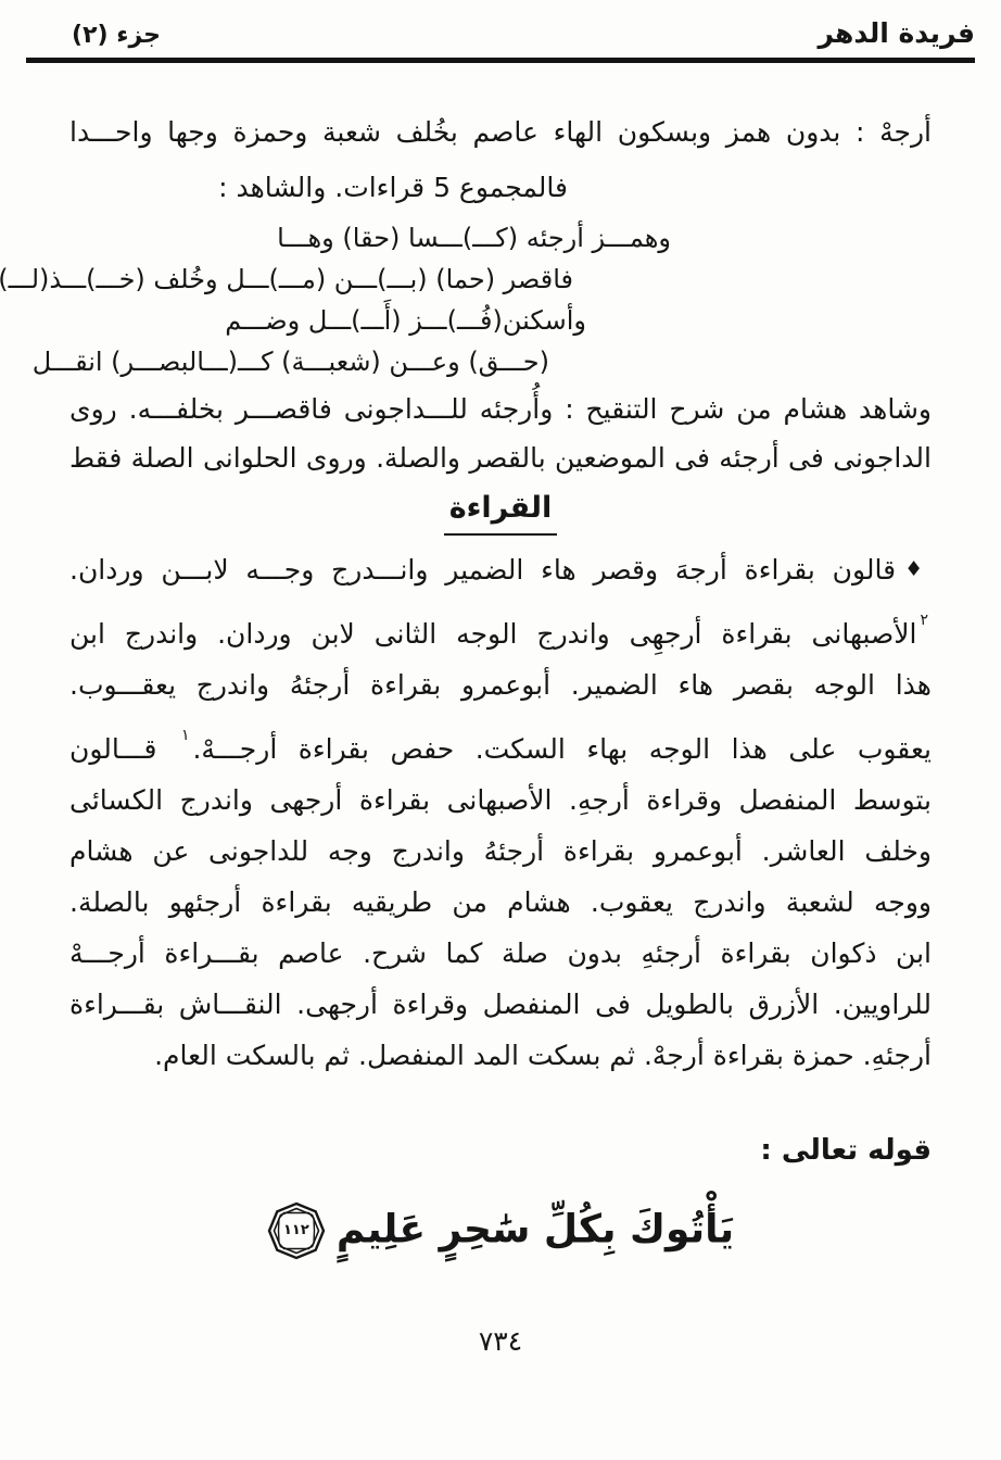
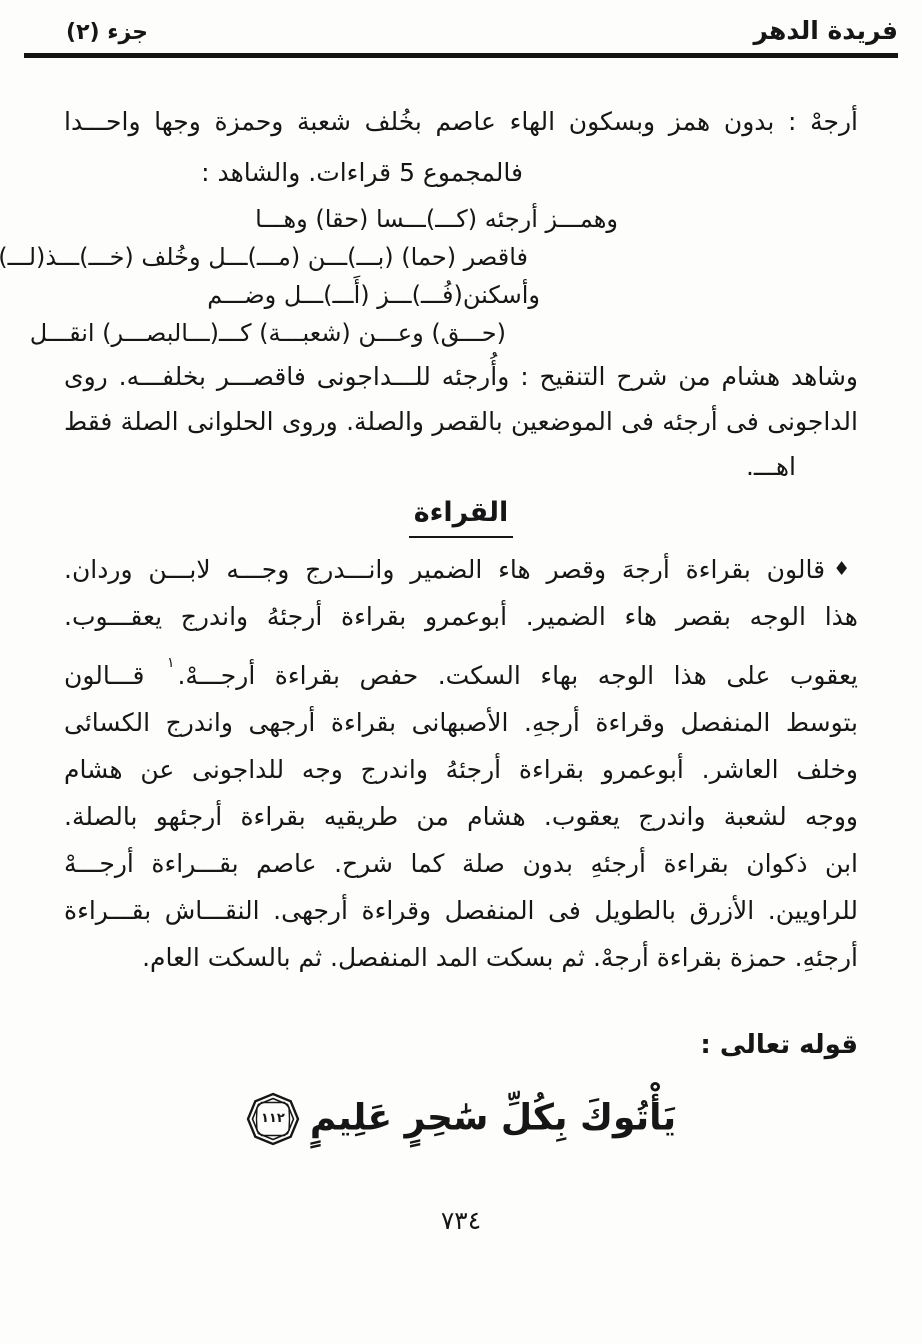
  فريدة الدهر
  جزء (٢)
  أرجهْ : بدون همز وبسكون الهاء عاصم بخُلف شعبة وحمزة وجها واحـــدا
  فالمجموع 5 قراءات. والشاهد :
  وهمـــز أرجئه (كـــ)ـــسا (حقا) وهـــا
  فاقصر (حما) (بـــ)ـــن (مـــ)ـــل وخُلف (خـــ)ـــذ(لـــ)
  وأسكنن(فُـــ)ـــز (أَـــ)ـــل وضـــم
  (حـــق) وعـــن (شعبـــة) كـــ(ـــالبصـــر) انقـــل
  وشاهد هشام من شرح التنقيح : وأُرجئه للـــداجونى فاقصـــر بخلفـــه. روى
  الداجونى فى أرجئه فى الموضعين بالقصر والصلة. وروى الحلوانى الصلة فقط
+ اهـــ.
  القراءة
  ♦ قالون بقراءة أرجهَ وقصر هاء الضمير وانـــدرج وجـــه لابـــن وردان.
- ٢الأصبهانى بقراءة أرجهِى واندرج الوجه الثانى لابن وردان. واندرج ابن
  هذا الوجه بقصر هاء الضمير. أبوعمرو بقراءة أرجئهُ واندرج يعقـــوب.
  يعقوب على هذا الوجه بهاء السكت. حفص بقراءة أرجـــهْ.١ قـــالون
  بتوسط المنفصل وقراءة أرجهِ. الأصبهانى بقراءة أرجهى واندرج الكسائى
  وخلف العاشر. أبوعمرو بقراءة أرجئهُ واندرج وجه للداجونى عن هشام
  ووجه لشعبة واندرج يعقوب. هشام من طريقيه بقراءة أرجئهو بالصلة.
  ابن ذكوان بقراءة أرجئهِ بدون صلة كما شرح. عاصم بقـــراءة أرجـــهْ
  للراويين. الأزرق بالطويل فى المنفصل وقراءة أرجهى. النقـــاش بقـــراءة
  أرجئهِ. حمزة بقراءة أرجهْ. ثم بسكت المد المنفصل. ثم بالسكت العام.
  قوله تعالى :
  يَأْتُوكَ بِكُلِّ سَٰحِرٍ عَلِيمٍ
  ١١٢
  ٧٣٤
